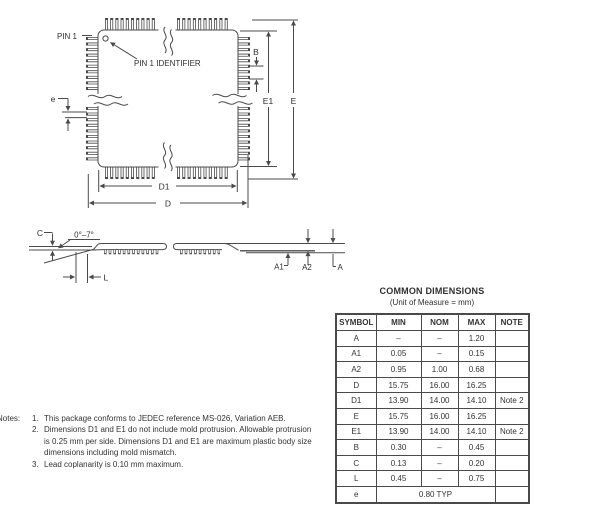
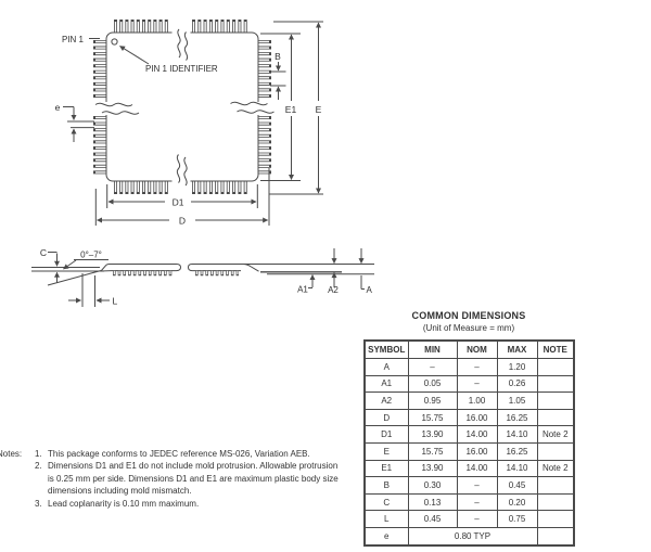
  PIN 1
  PIN 1 IDENTIFIER
  B
  E1
  E
  e
  D1
  D
  C
  0°–7°
  L
  A1
  A2
  A
  COMMON DIMENSIONS
  (Unit of Measure = mm)
  SYMBOL	MIN	NOM	MAX	NOTE
  A	–	–	1.20
- A1	0.05	–	0.15
+ A1	0.05	–	0.26
- A2	0.95	1.00	0.68
+ A2	0.95	1.00	1.05
  D	15.75	16.00	16.25
  D1	13.90	14.00	14.10	Note 2
  E	15.75	16.00	16.25
  E1	13.90	14.00	14.10	Note 2
  B	0.30	–	0.45
  C	0.13	–	0.20
  L	0.45	–	0.75
  e	0.80 TYP
  otes:
  1.
  This package conforms to JEDEC reference MS-026, Variation AEB.
  2.
  Dimensions D1 and E1 do not include mold protrusion. Allowable protrusion is 0.25 mm per side. Dimensions D1 and E1 are maximum plastic body size dimensions including mold mismatch.
  3.
  Lead coplanarity is 0.10 mm maximum.
